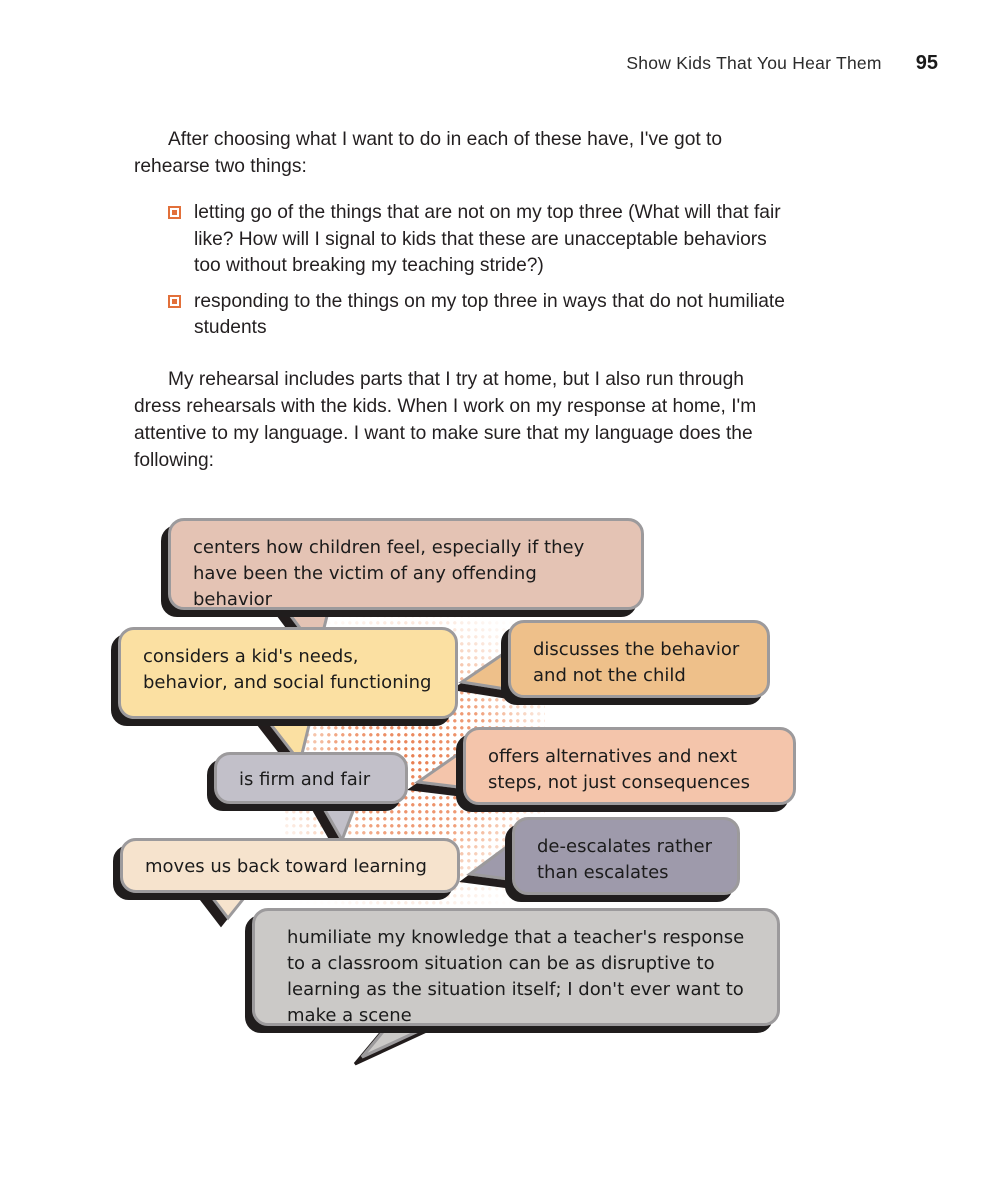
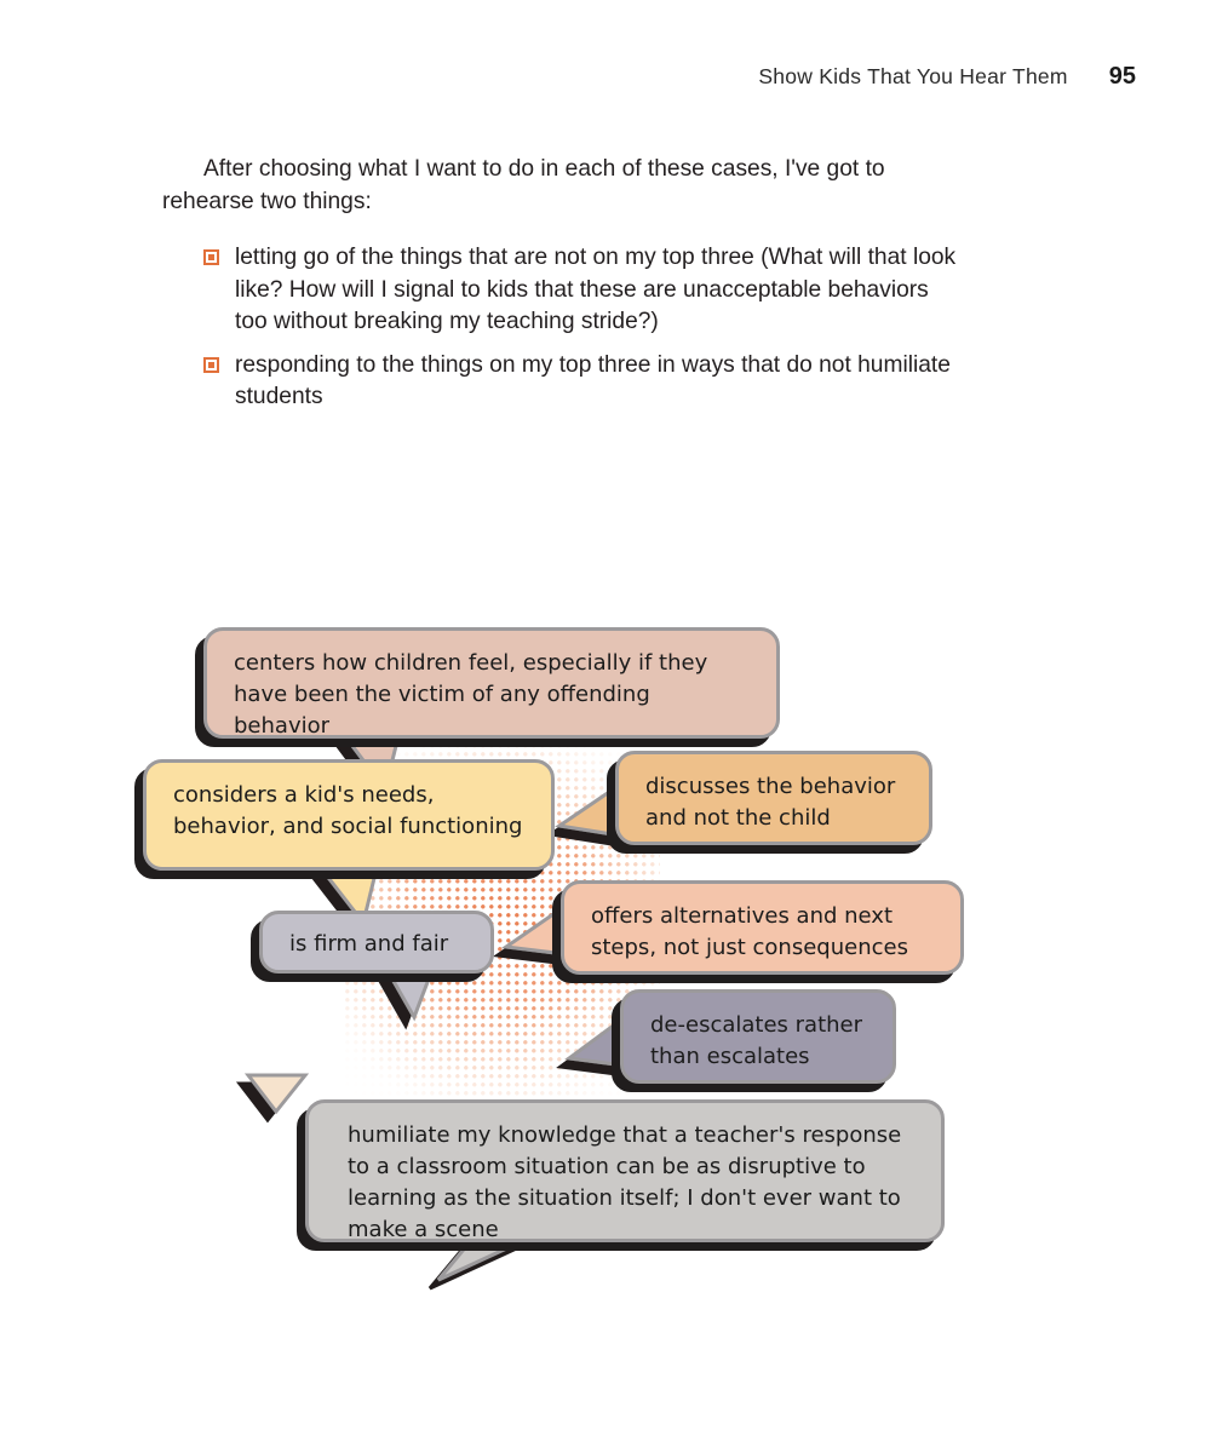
  Show Kids That You Hear Them
  95
- After choosing what I want to do in each of these have, I've got to rehearse two things:
+ After choosing what I want to do in each of these cases, I've got to rehearse two things:
- letting go of the things that are not on my top three (What will that fair like? How will I signal to kids that these are unacceptable behaviors too without breaking my teaching stride?)
+ letting go of the things that are not on my top three (What will that look like? How will I signal to kids that these are unacceptable behaviors too without breaking my teaching stride?)
  responding to the things on my top three in ways that do not humiliate students
- My rehearsal includes parts that I try at home, but I also run through dress rehearsals with the kids. When I work on my response at home, I'm attentive to my language. I want to make sure that my language does the following:
  centers how children feel, especially if they have been the victim of any offending behavior
  considers a kid's needs, behavior, and social functioning
  discusses the behavior and not the child
  is firm and fair
  offers alternatives and next steps, not just consequences
  de-escalates rather than escalates
- moves us back toward learning
  humiliate my knowledge that a teacher's response to a classroom situation can be as disruptive to learning as the situation itself; I don't ever want to make a scene
